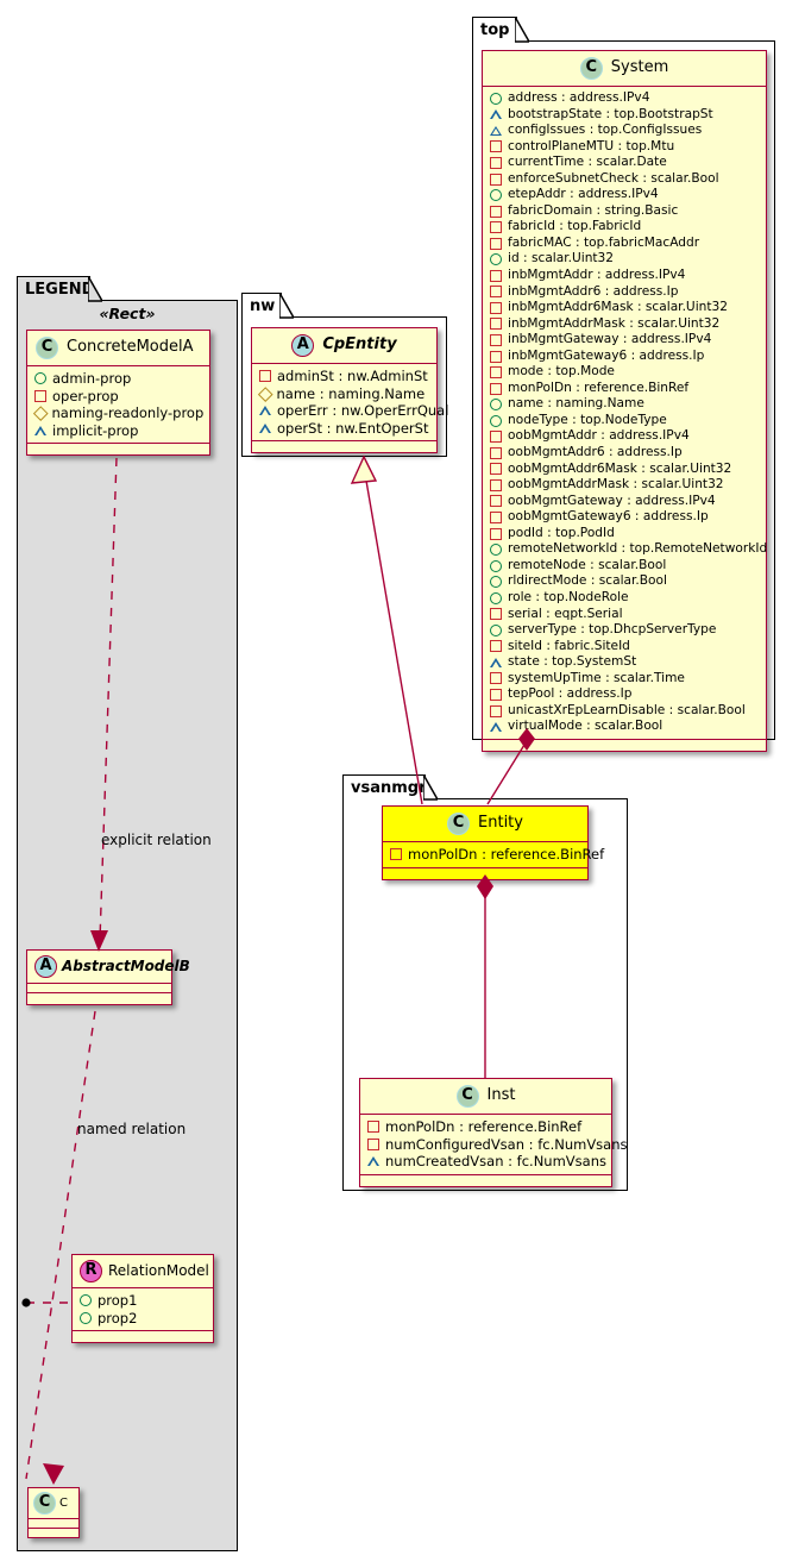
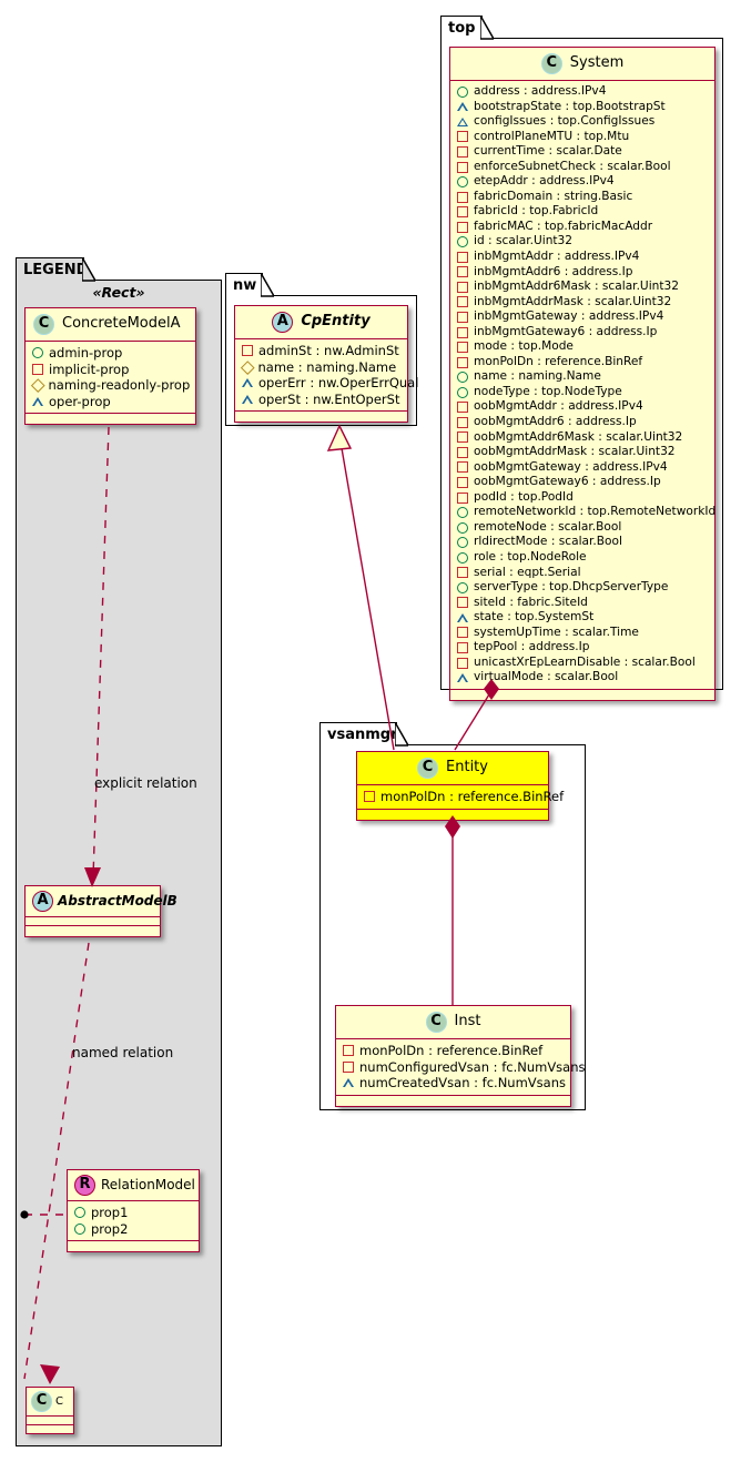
  LEGEN
  «Rect»
  C
  ConcreteModelA
  admin-prop
- oper-prop
+ implicit-prop
  naming-readonly-prop
- implicit-prop
+ oper-prop
  A
  AbstractModelB
  R
  RelationModel
  prop1
  prop2
  C
  C
  nw
  A
  CpEntity
  adminSt : nw.AdminSt
  name : naming.Name
  operErr : nw.OperErrQual
  operSt : nw.EntOperSt
  top
  C
  System
  address : address.IPv4
  bootstrapState : top.BootstrapSt
  configIssues : top.ConfigIssues
  controlPlaneMTU : top.Mtu
  currentTime : scalar.Date
  enforceSubnetCheck : scalar.Bool
  etepAddr : address.IPv4
  fabricDomain : string.Basic
  fabricId : top.FabricId
  fabricMAC : top.fabricMacAddr
  id : scalar.Uint32
  inbMgmtAddr : address.IPv4
  inbMgmtAddr6 : address.Ip
  inbMgmtAddr6Mask : scalar.Uint32
  inbMgmtAddrMask : scalar.Uint32
  inbMgmtGateway : address.IPv4
  inbMgmtGateway6 : address.Ip
  mode : top.Mode
  monPolDn : reference.BinRef
  name : naming.Name
  nodeType : top.NodeType
  oobMgmtAddr : address.IPv4
  oobMgmtAddr6 : address.Ip
  oobMgmtAddr6Mask : scalar.Uint32
  oobMgmtAddrMask : scalar.Uint32
  oobMgmtGateway : address.IPv4
  oobMgmtGateway6 : address.Ip
  podId : top.PodId
  remoteNetworkId : top.RemoteNetworkId
  remoteNode : scalar.Bool
  rldirectMode : scalar.Bool
  role : top.NodeRole
  serial : eqpt.Serial
  serverType : top.DhcpServerType
  siteId : fabric.SiteId
  state : top.SystemSt
  systemUpTime : scalar.Time
  tepPool : address.Ip
  unicastXrEpLearnDisable : scalar.Bool
  virtualMode : scalar.Bool
  vsanmg
  C
  Entity
  monPolDn : reference.BinRef
  C
  Inst
  monPolDn : reference.BinRef
  numConfiguredVsan : fc.NumVsans
  numCreatedVsan : fc.NumVsans
  explicit relation
  named relation
